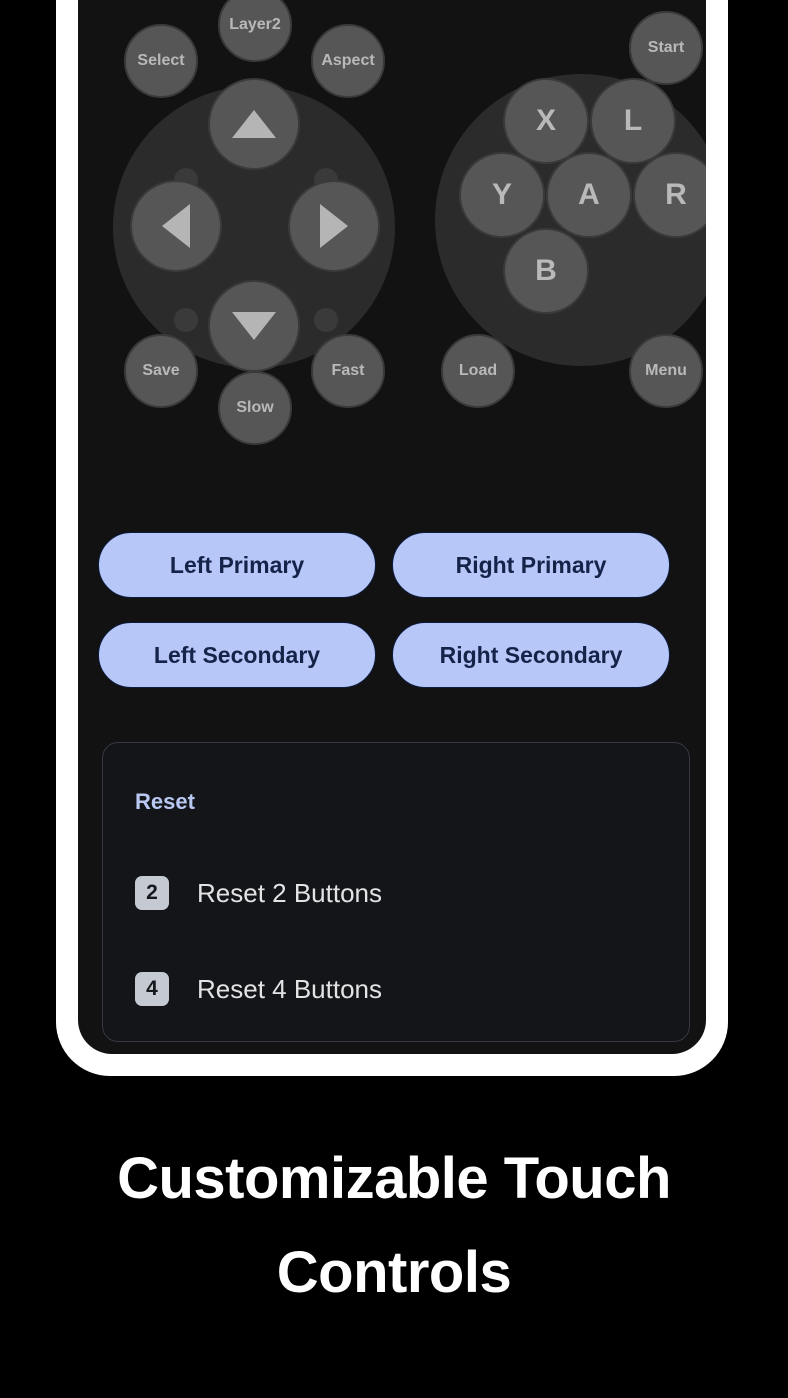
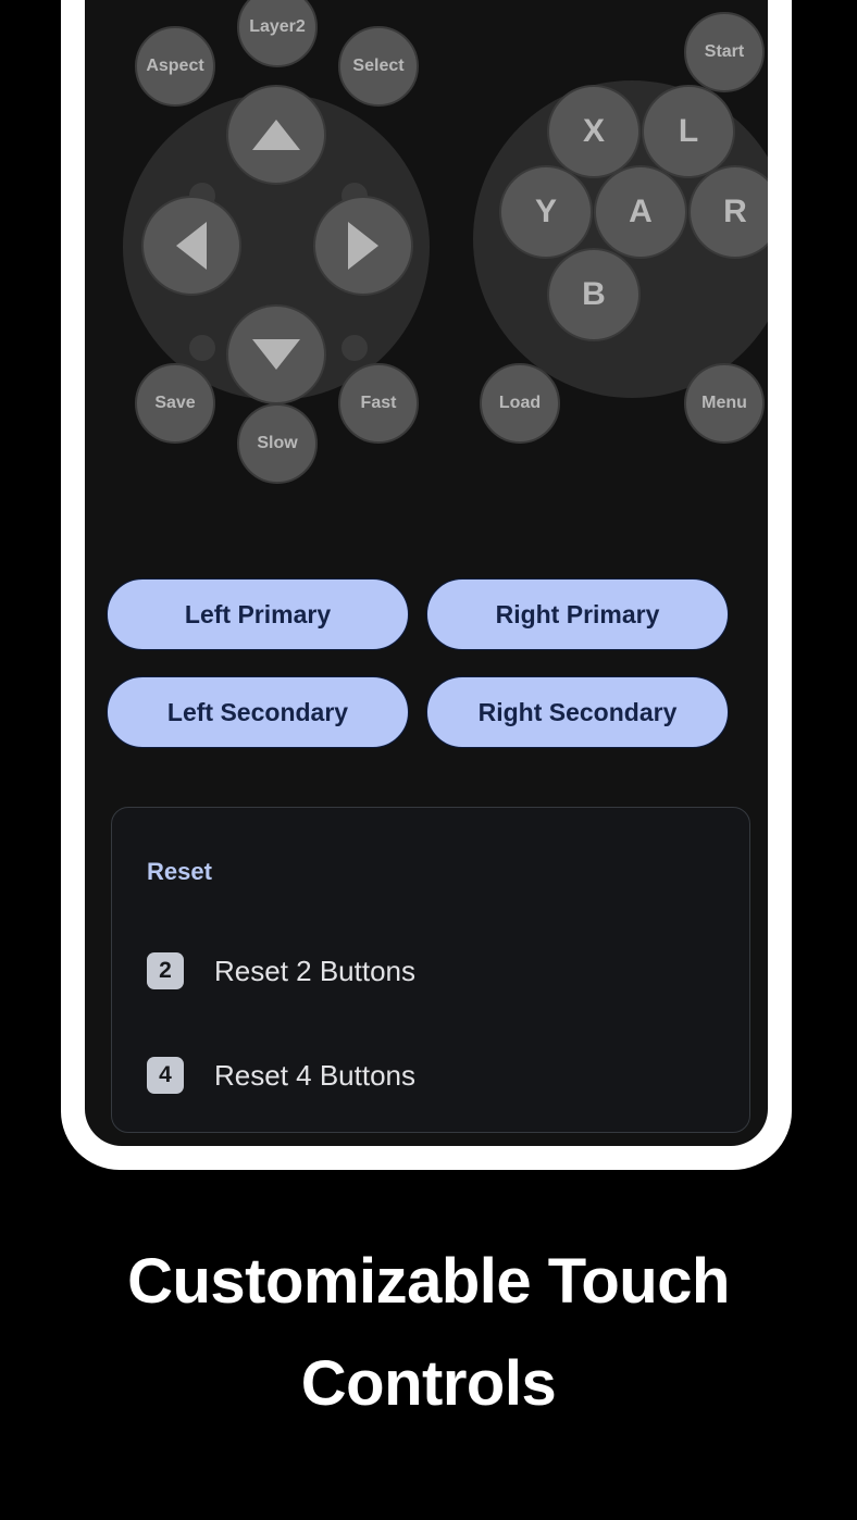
- Select
+ Aspect
  Layer2
- Aspect
+ Select
  Save
  Slow
  Fast
  Start
  X
  L
  Y
  A
  R
  B
  Load
  Menu
  Left Primary
  Right Primary
  Left Secondary
  Right Secondary
  Reset
  2
  Reset 2 Buttons
  4
  Reset 4 Buttons
  Customizable Touch
  Controls
